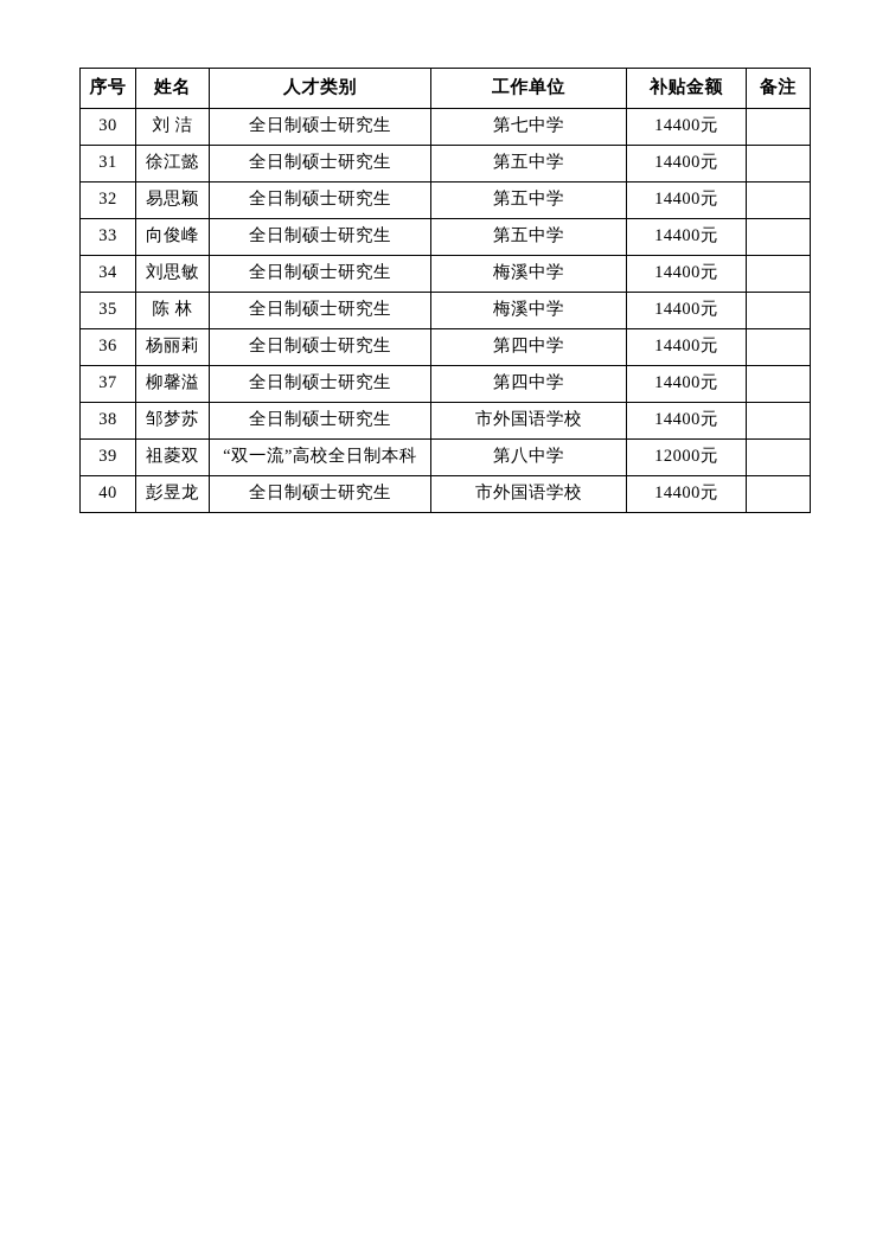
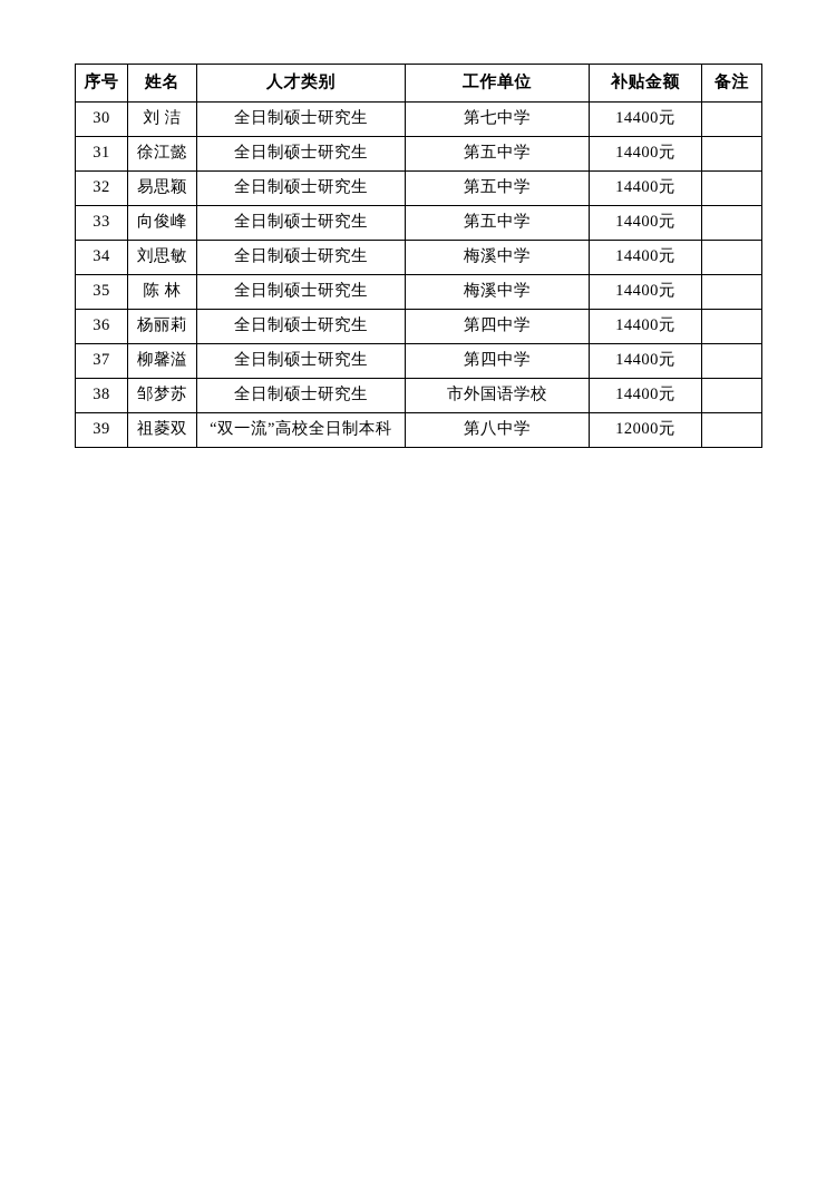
  序号	姓名	人才类别	工作单位	补贴金额	备注
  30	刘 洁	全日制硕士研究生	第七中学	14400元
  31	徐江懿	全日制硕士研究生	第五中学	14400元
  32	易思颖	全日制硕士研究生	第五中学	14400元
  33	向俊峰	全日制硕士研究生	第五中学	14400元
  34	刘思敏	全日制硕士研究生	梅溪中学	14400元
  35	陈 林	全日制硕士研究生	梅溪中学	14400元
  36	杨丽莉	全日制硕士研究生	第四中学	14400元
  37	柳馨溢	全日制硕士研究生	第四中学	14400元
  38	邹梦苏	全日制硕士研究生	市外国语学校	14400元
  39	祖菱双	“双一流”高校全日制本科	第八中学	12000元
- 40	彭昱龙	全日制硕士研究生	市外国语学校	14400元
